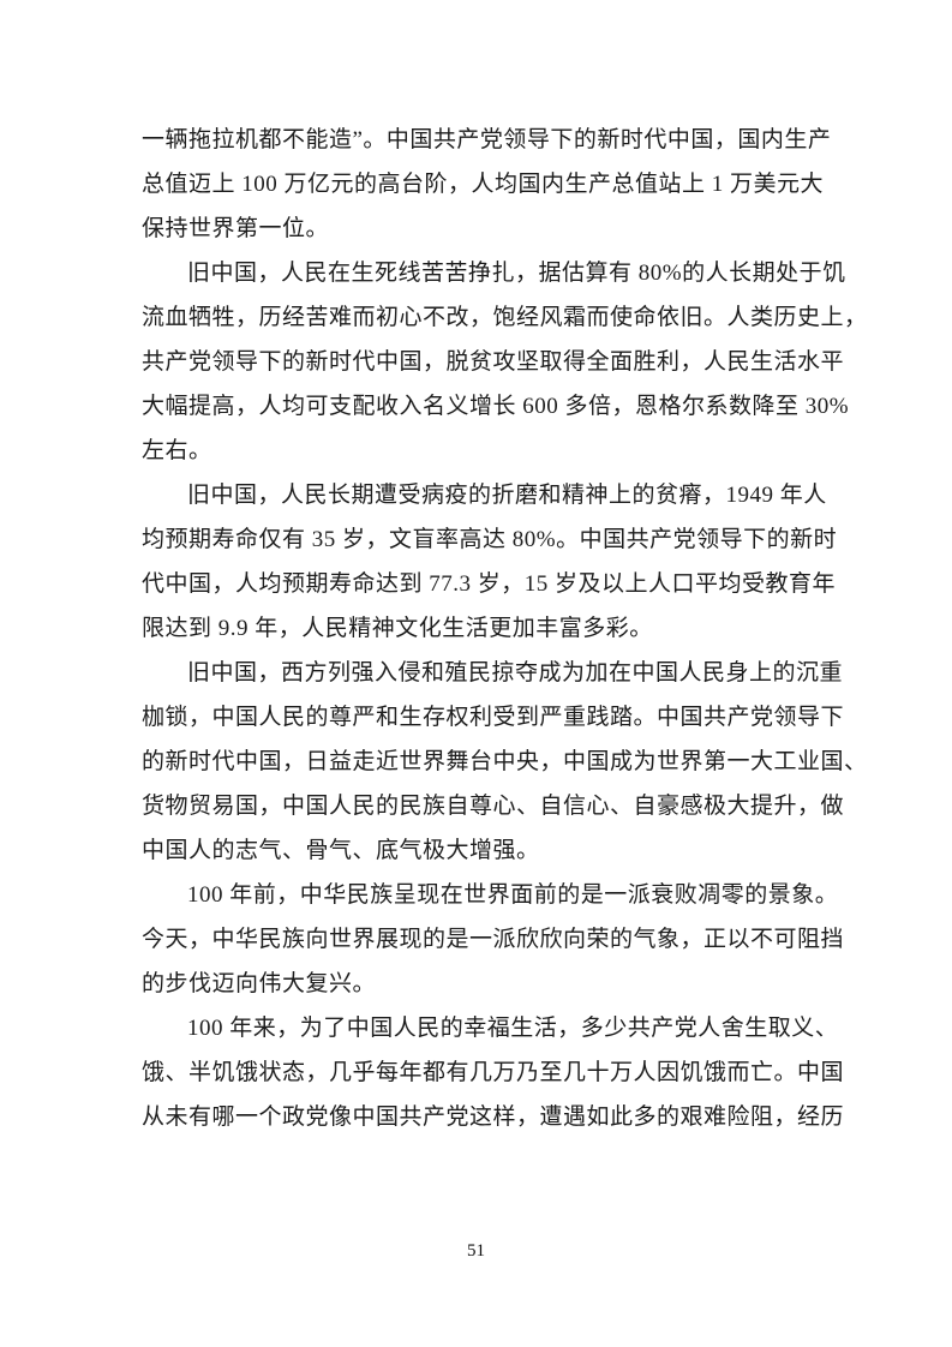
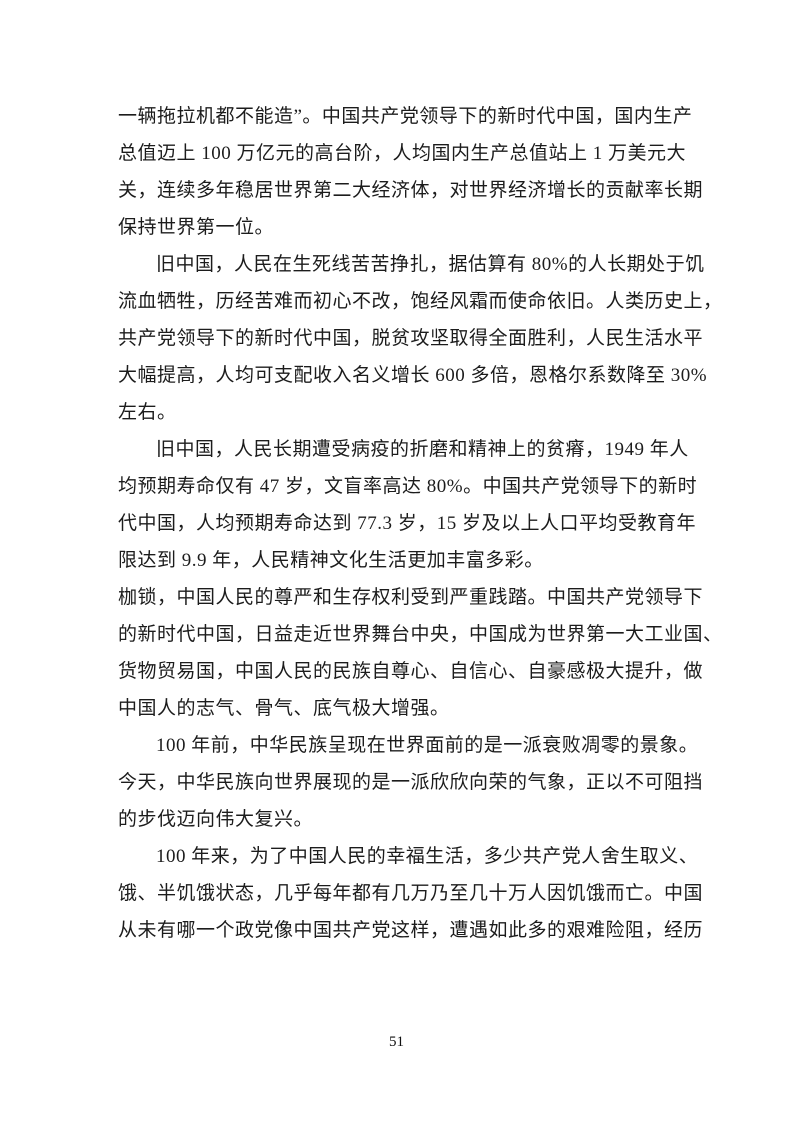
  一辆拖拉机都不能造”。中国共产党领导下的新时代中国，国内生产
  总值迈上 100 万亿元的高台阶，人均国内生产总值站上 1 万美元大
+ 关，连续多年稳居世界第二大经济体，对世界经济增长的贡献率长期
  保持世界第一位。
  旧中国，人民在生死线苦苦挣扎，据估算有 80%的人长期处于饥
  流血牺牲，历经苦难而初心不改，饱经风霜而使命依旧。人类历史上，
  共产党领导下的新时代中国，脱贫攻坚取得全面胜利，人民生活水平
  大幅提高，人均可支配收入名义增长 600 多倍，恩格尔系数降至 30%
  左右。
  旧中国，人民长期遭受病疫的折磨和精神上的贫瘠，1949 年人
- 均预期寿命仅有 35 岁，文盲率高达 80%。中国共产党领导下的新时
+ 均预期寿命仅有 47 岁，文盲率高达 80%。中国共产党领导下的新时
  代中国，人均预期寿命达到 77.3 岁，15 岁及以上人口平均受教育年
  限达到 9.9 年，人民精神文化生活更加丰富多彩。
- 旧中国，西方列强入侵和殖民掠夺成为加在中国人民身上的沉重
  枷锁，中国人民的尊严和生存权利受到严重践踏。中国共产党领导下
  的新时代中国，日益走近世界舞台中央，中国成为世界第一大工业国、
  货物贸易国，中国人民的民族自尊心、自信心、自豪感极大提升，做
  中国人的志气、骨气、底气极大增强。
  100 年前，中华民族呈现在世界面前的是一派衰败凋零的景象。
  今天，中华民族向世界展现的是一派欣欣向荣的气象，正以不可阻挡
  的步伐迈向伟大复兴。
  100 年来，为了中国人民的幸福生活，多少共产党人舍生取义、
  饿、半饥饿状态，几乎每年都有几万乃至几十万人因饥饿而亡。中国
  从未有哪一个政党像中国共产党这样，遭遇如此多的艰难险阻，经历
  51
